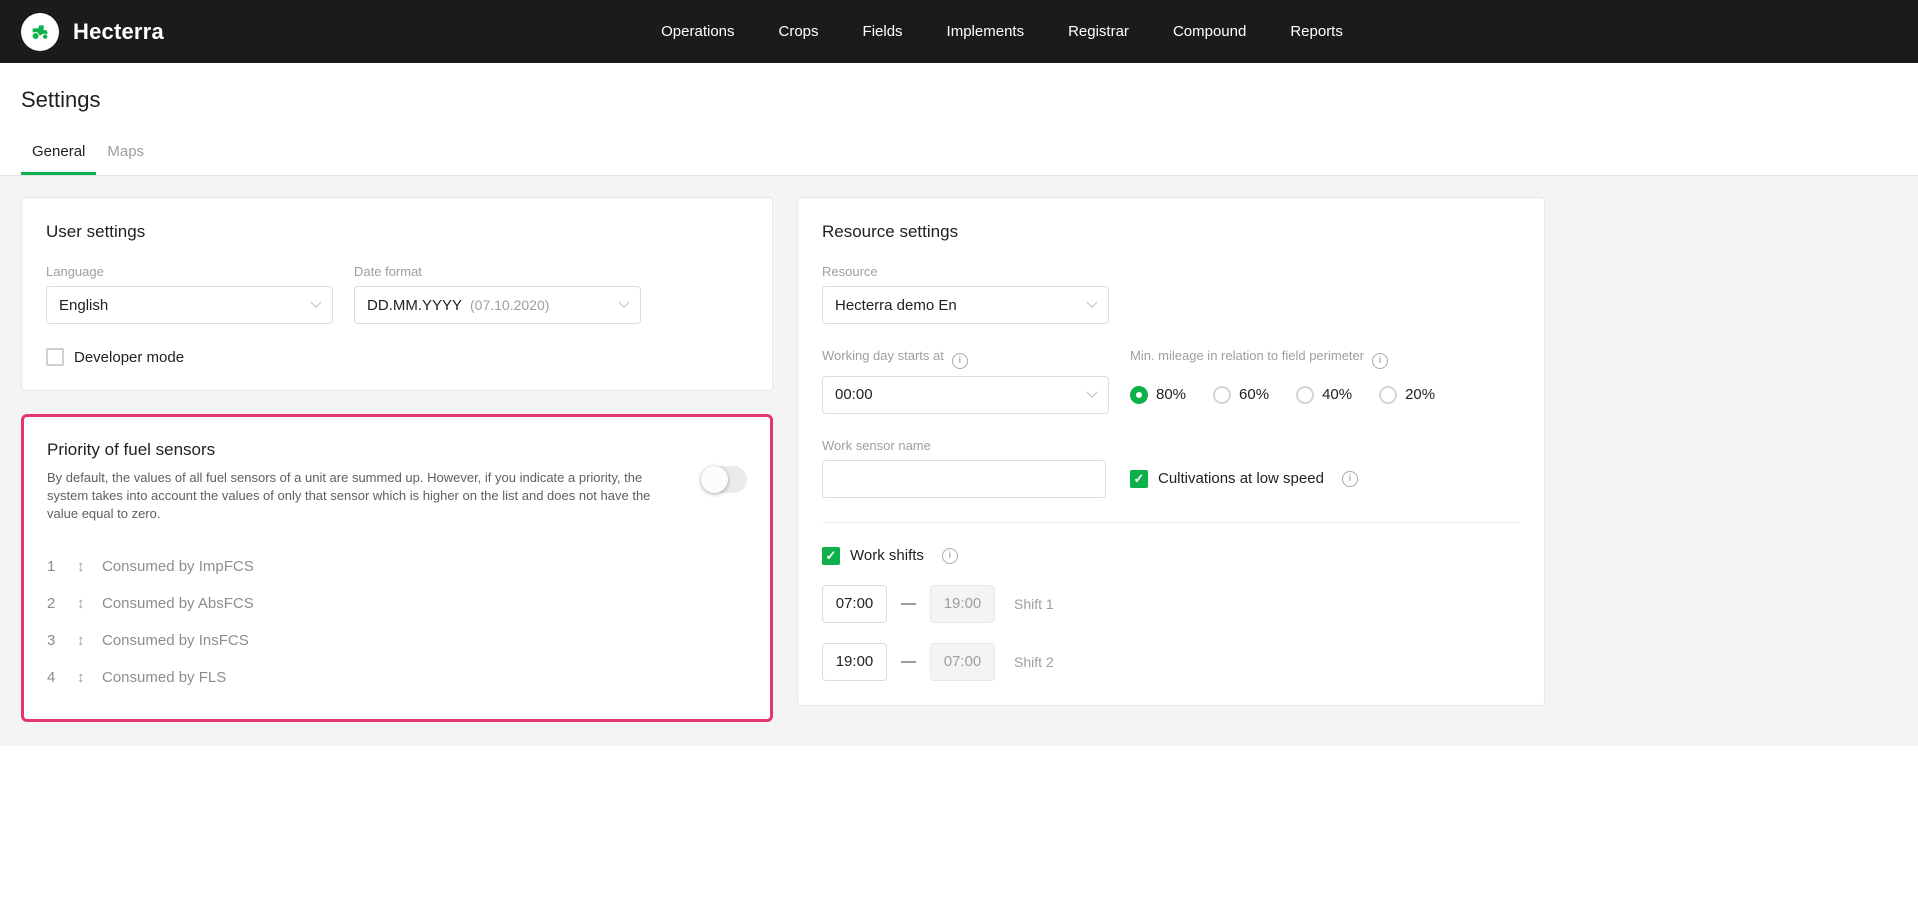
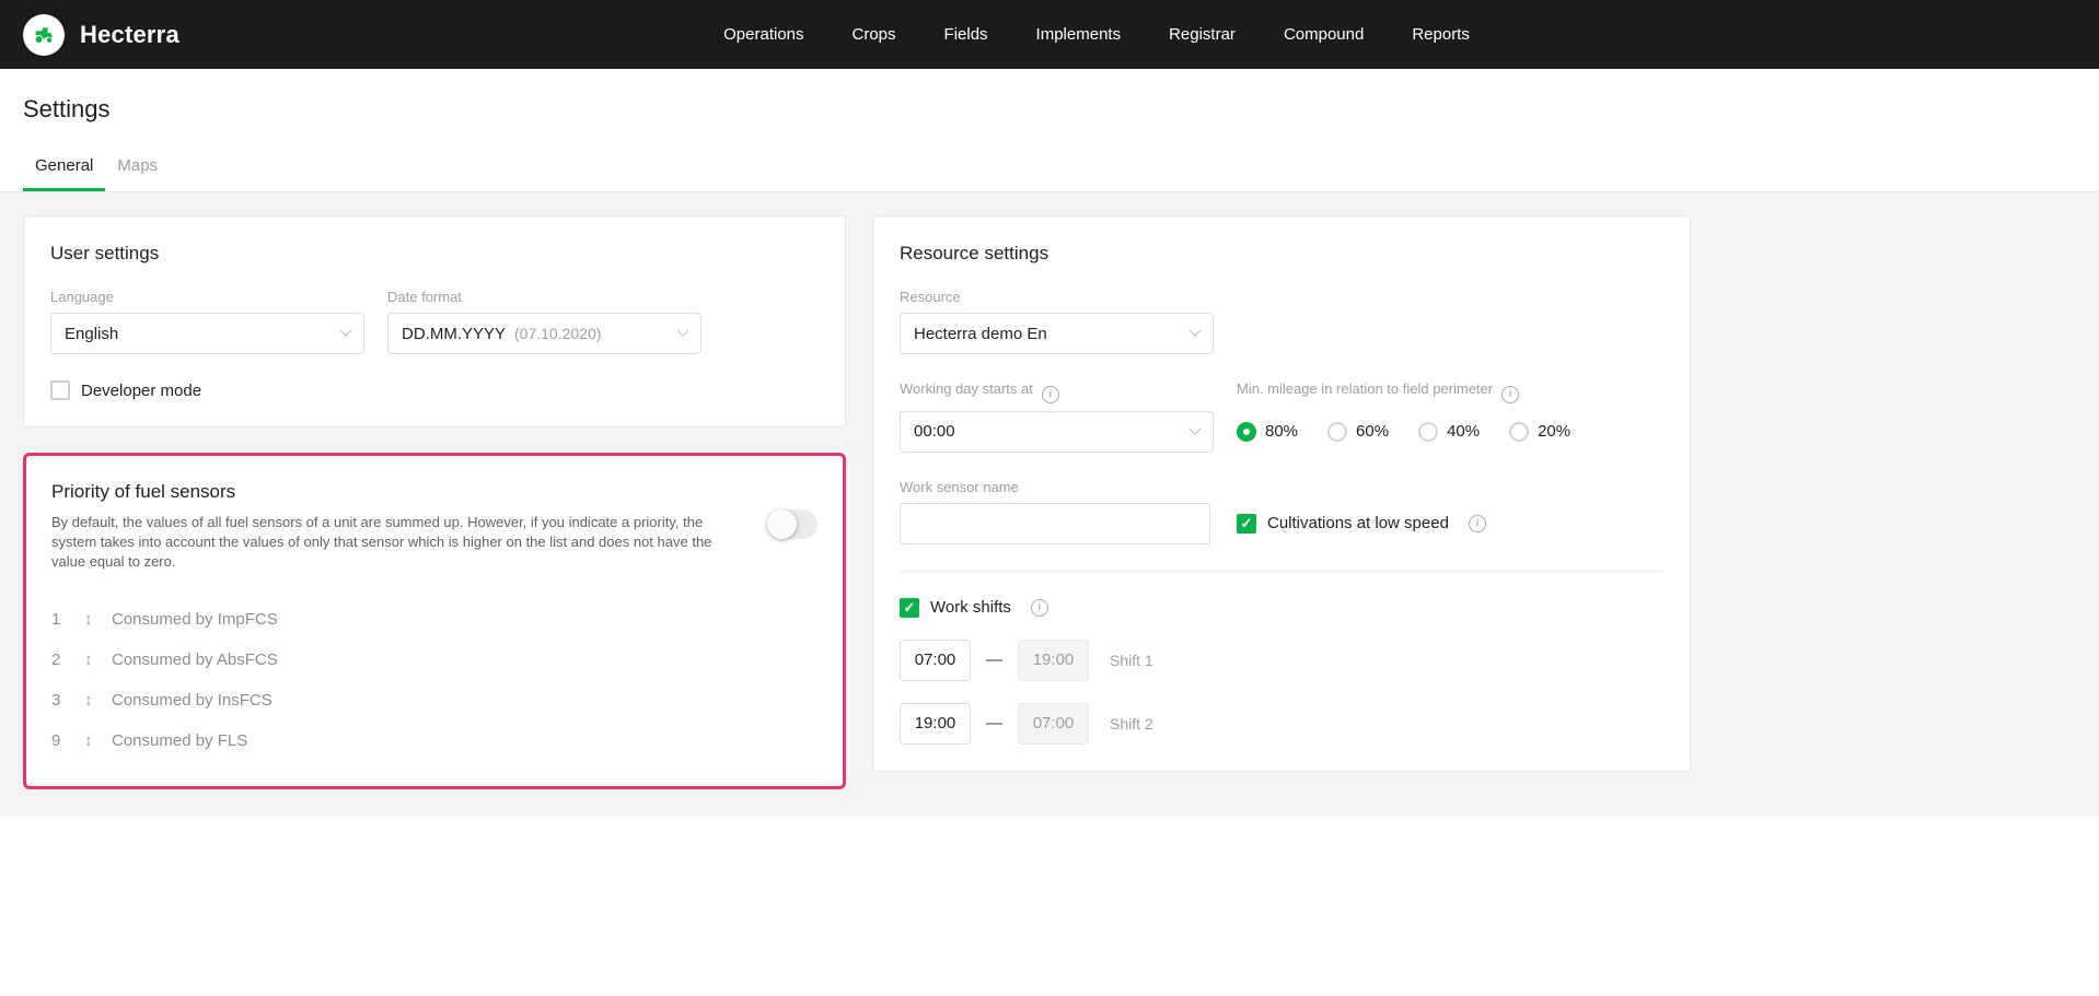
  Hecterra
  Operations
  Crops
  Fields
  Implements
  Registrar
  Compound
  Reports
  Settings
  General
  Maps
  User settings
  Language
  English
  Date format
  DD.MM.YYYY
  (07.10.2020)
  Developer mode
  Priority of fuel sensors
  By default, the values of all fuel sensors of a unit are summed up. However, if you indicate a priority, the system takes into account the values of only that sensor which is higher on the list and does not have the value equal to zero.
  1
  ↕
  Consumed by ImpFCS
  2
  ↕
  Consumed by AbsFCS
  3
  ↕
  Consumed by InsFCS
- 4
+ 9
  ↕
  Consumed by FLS
  Resource settings
  Resource
  Hecterra demo En
  Working day starts at i
  00:00
  Min. mileage in relation to field perimeter i
  80%
  60%
  40%
  20%
  Work sensor name
  Cultivations at low speed
  i
  Work shifts
  i
  07:00
  —
  19:00
  Shift 1
  19:00
  —
  07:00
  Shift 2
